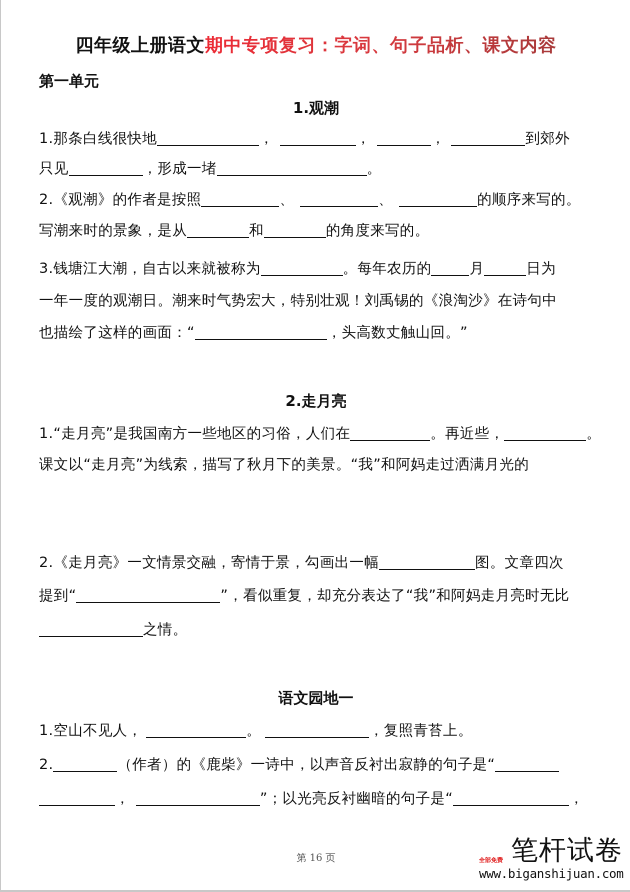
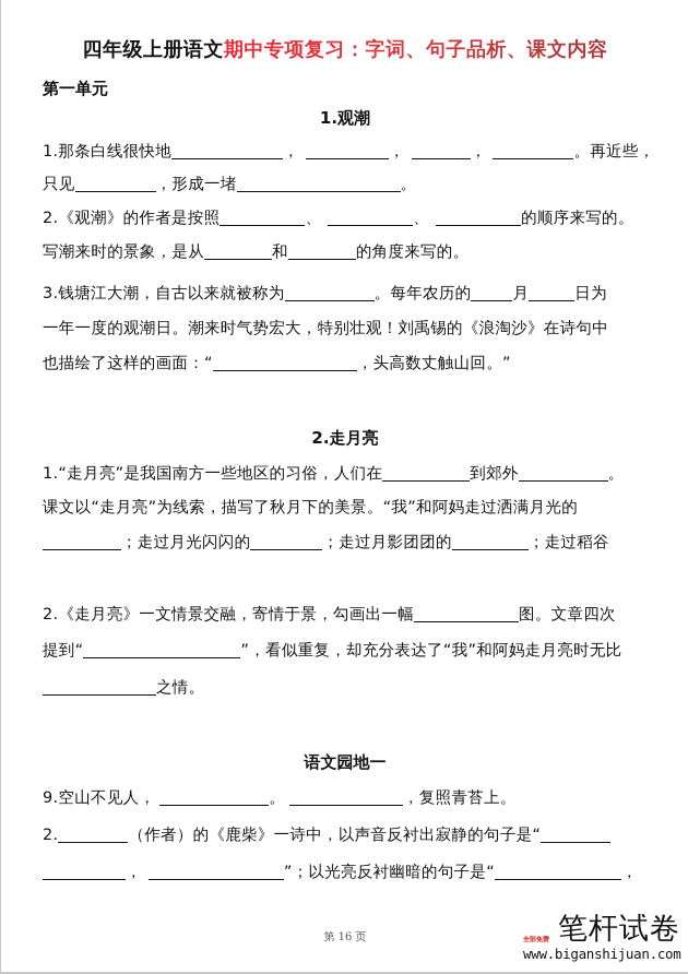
  四年级上册语文期中专项复习：字词、句子品析、课文内容
  第一单元
  1.观潮
- 1.那条白线很快地 ， ， ， 到郊外
+ 1.那条白线很快地 ， ， ， 。再近些，
  只见 ，形成一堵 。
  2.《观潮》的作者是按照 、 、 的顺序来写的。
  写潮来时的景象，是从 和 的角度来写的。
  3.钱塘江大潮，自古以来就被称为 。每年农历的 月 日为
  一年一度的观潮日。潮来时气势宏大，特别壮观！刘禹锡的《浪淘沙》在诗句中
  也描绘了这样的画面：“ ，头高数丈触山回。”
  2.走月亮
- 1.“走月亮”是我国南方一些地区的习俗，人们在 。再近些， 。
+ 1.“走月亮”是我国南方一些地区的习俗，人们在 到郊外 。
  课文以“走月亮”为线索，描写了秋月下的美景。“我”和阿妈走过洒满月光的
+ ；走过月光闪闪的 ；走过月影团团的 ；走过稻谷
  2.《走月亮》一文情景交融，寄情于景，勾画出一幅 图。文章四次
  提到“ ”，看似重复，却充分表达了“我”和阿妈走月亮时无比
  之情。
  语文园地一
- 1.空山不见人， 。 ，复照青苔上。
+ 9.空山不见人， 。 ，复照青苔上。
  2. （作者）的《鹿柴》一诗中，以声音反衬出寂静的句子是“
  ， ”；以光亮反衬幽暗的句子是“ ，
  第 16 页
  笔杆试卷
  www.biganshijuan.com
